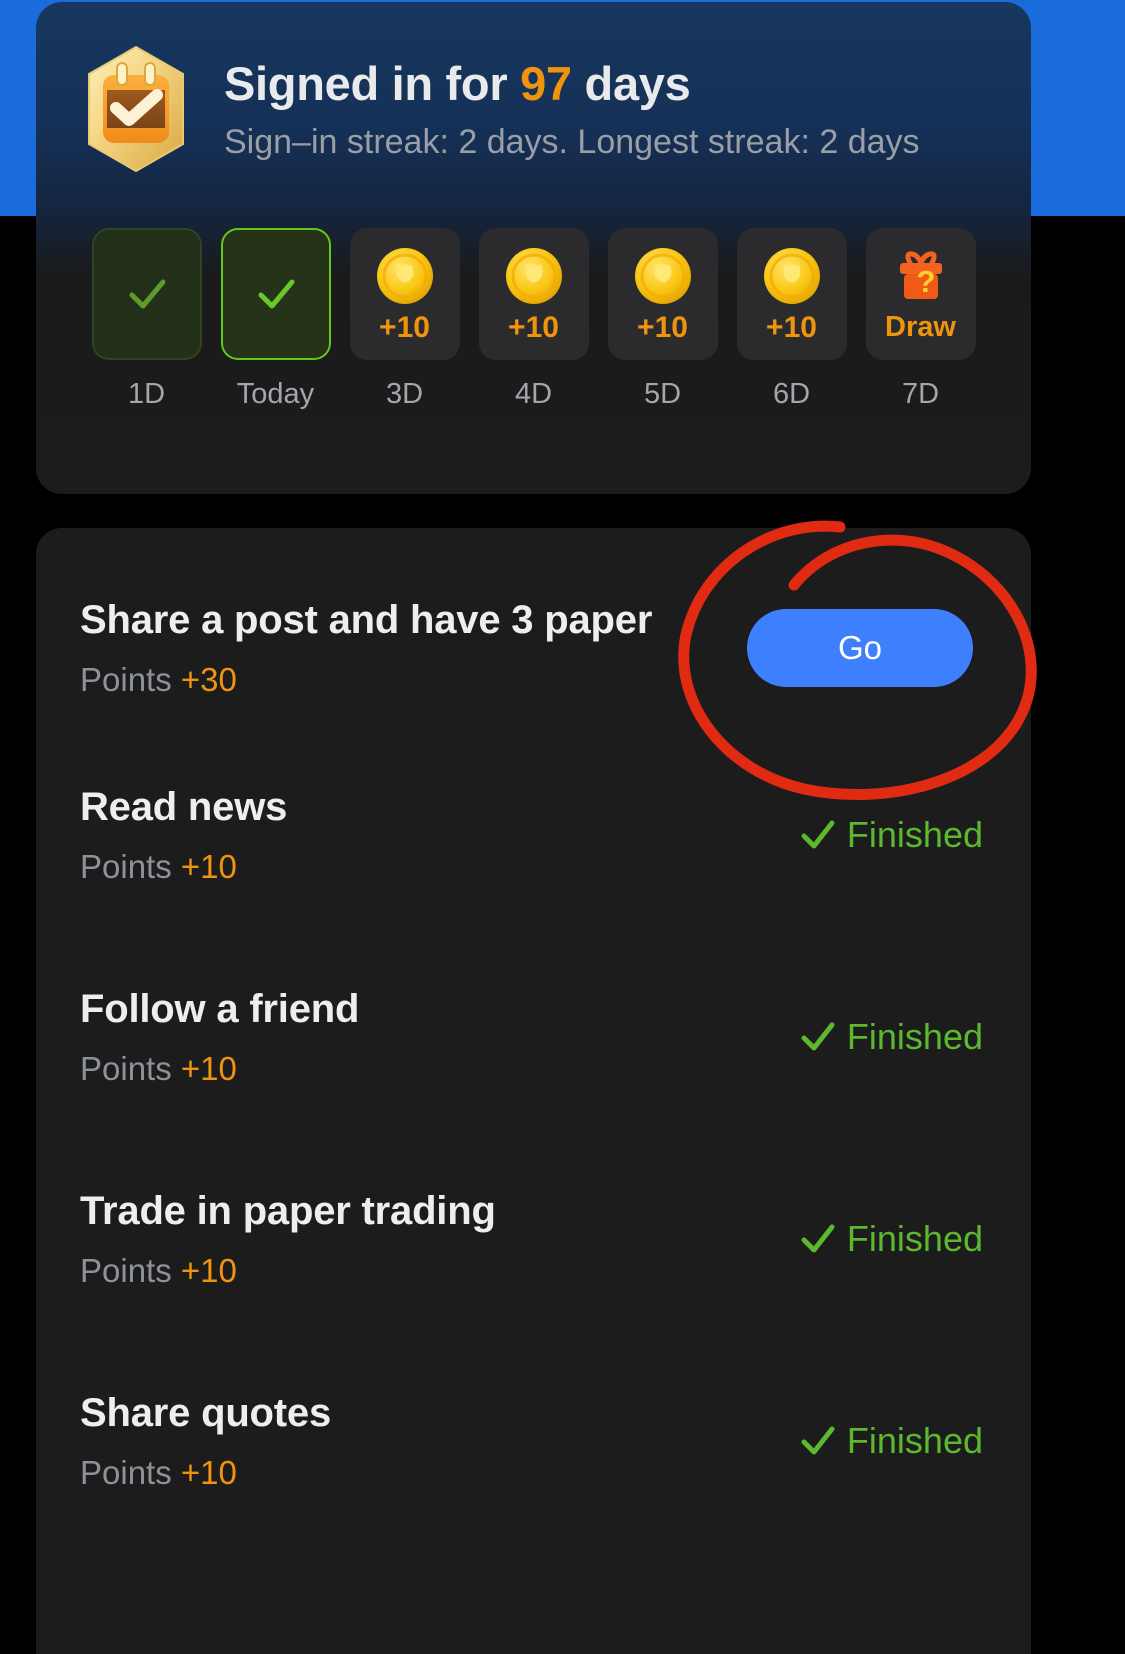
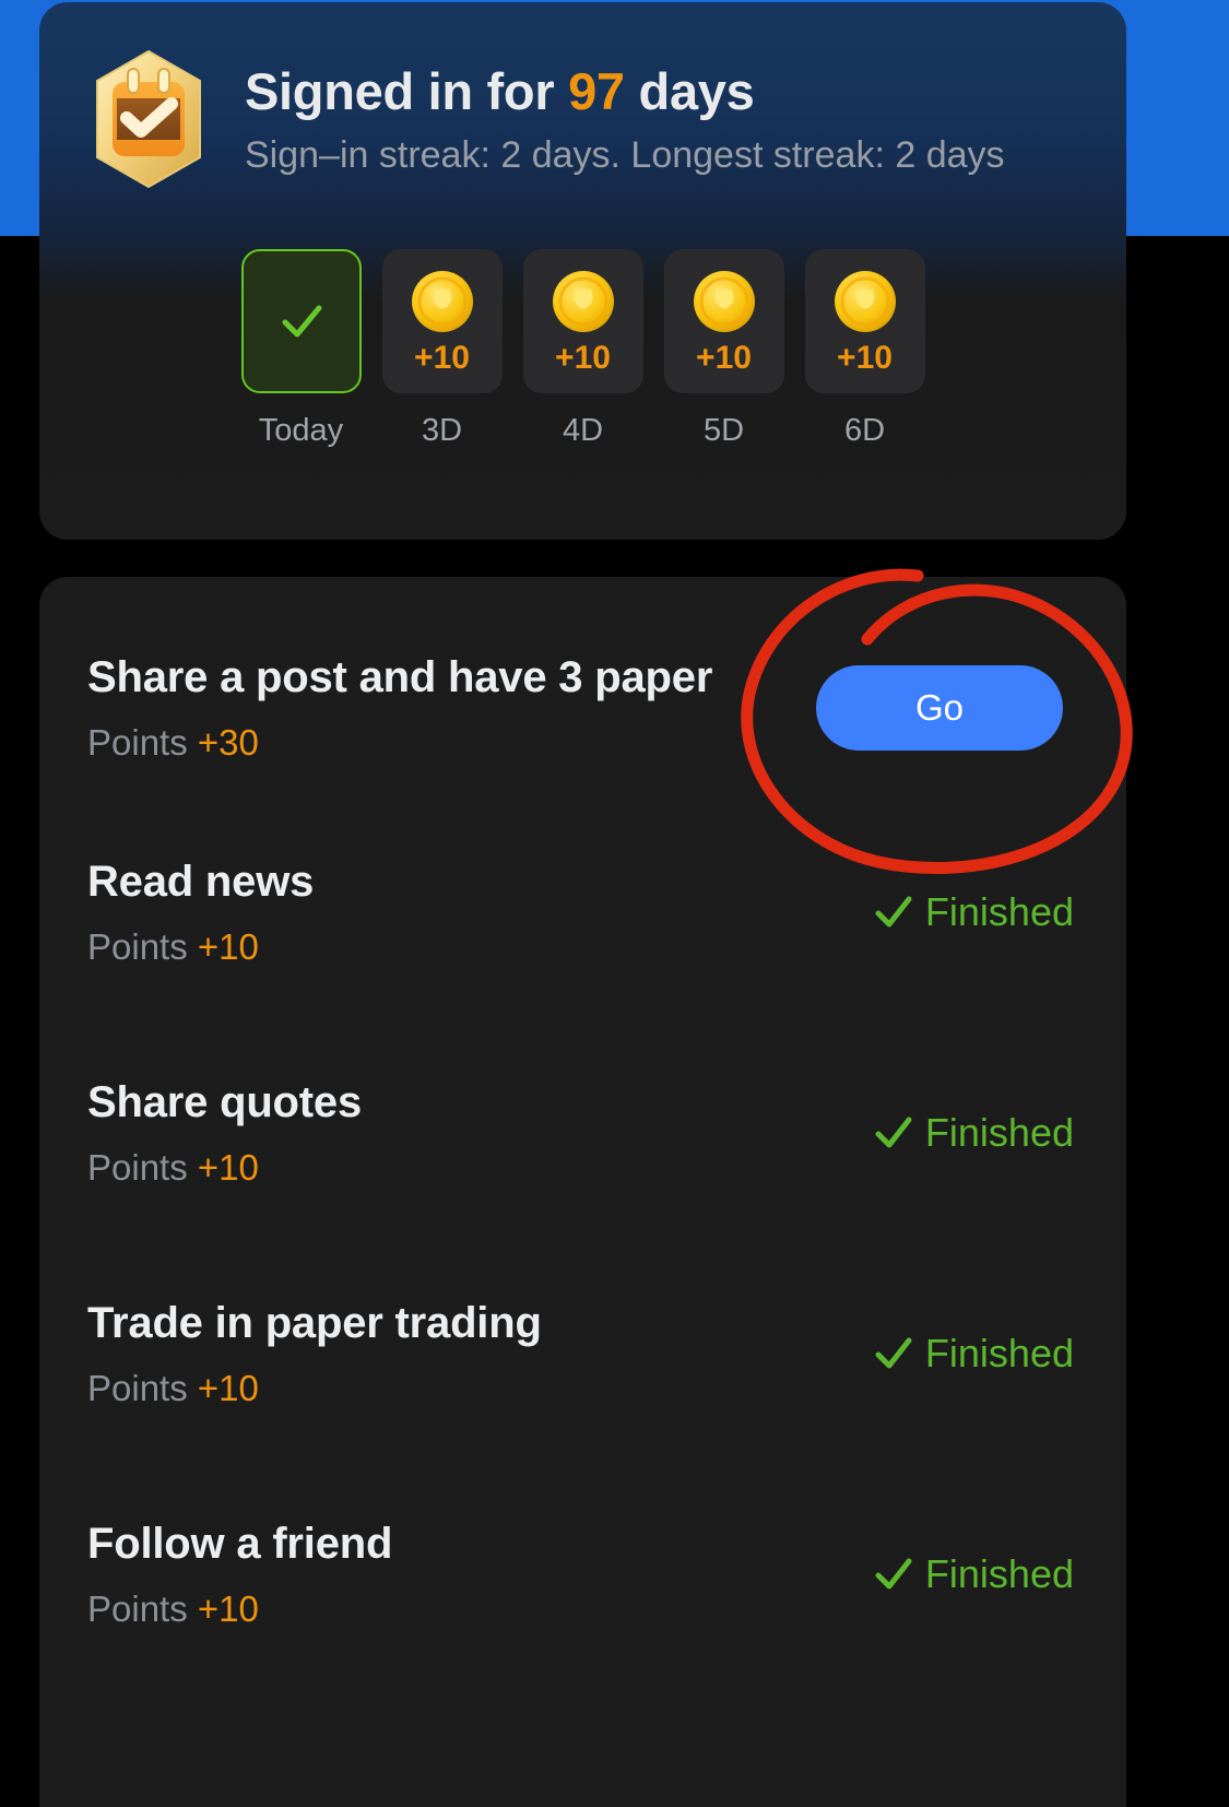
  Signed in for 97 days
  Sign–in streak: 2 days. Longest streak: 2 days
- 1D
  Today
  +10
  3D
  +10
  4D
  +10
  5D
  +10
  6D
- ?
- Draw
- 7D
  Share a post and have 3 paper
  Points +30
  Go
  Read news
  Points +10
  Finished
- Follow a friend
+ Share quotes
  Points +10
  Finished
  Trade in paper trading
  Points +10
  Finished
- Share quotes
+ Follow a friend
  Points +10
  Finished
